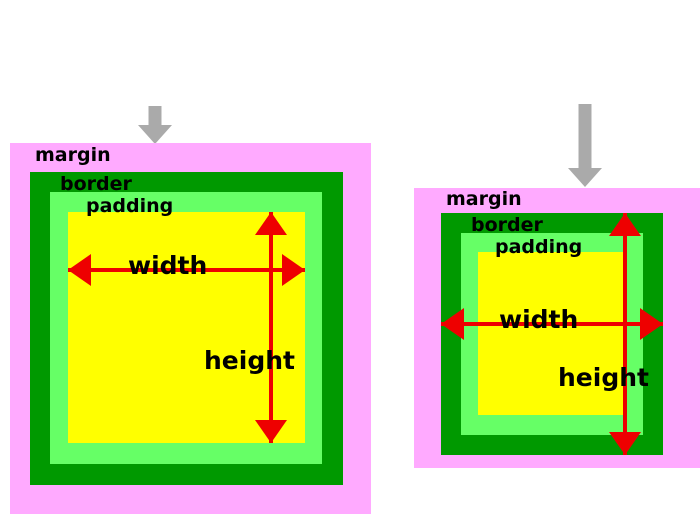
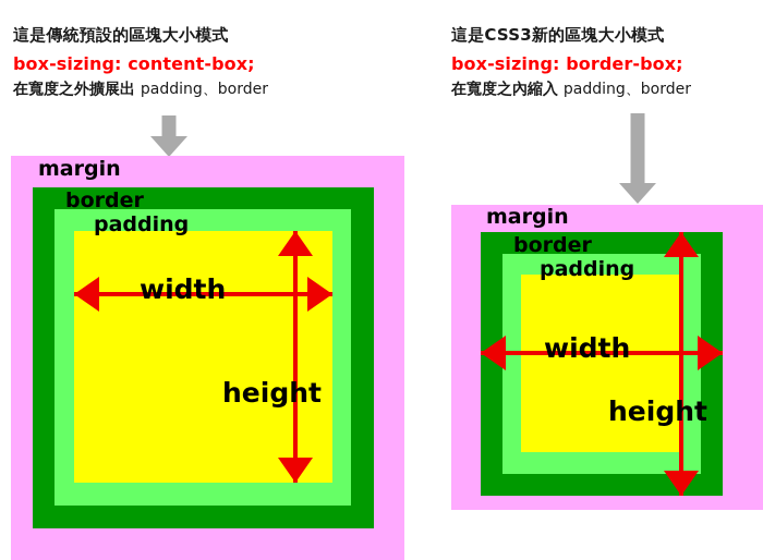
+ 這是傳統預設的區塊大小模式
+ box-sizing: content-box;
+ 在寬度之外擴展出 padding、border
+ 這是CSS3新的區塊大小模式
+ box-sizing: border-box;
+ 在寬度之內縮入 padding、border
  margin
  border
  padding
  width
  height
  margin
  border
  padding
  width
  height
